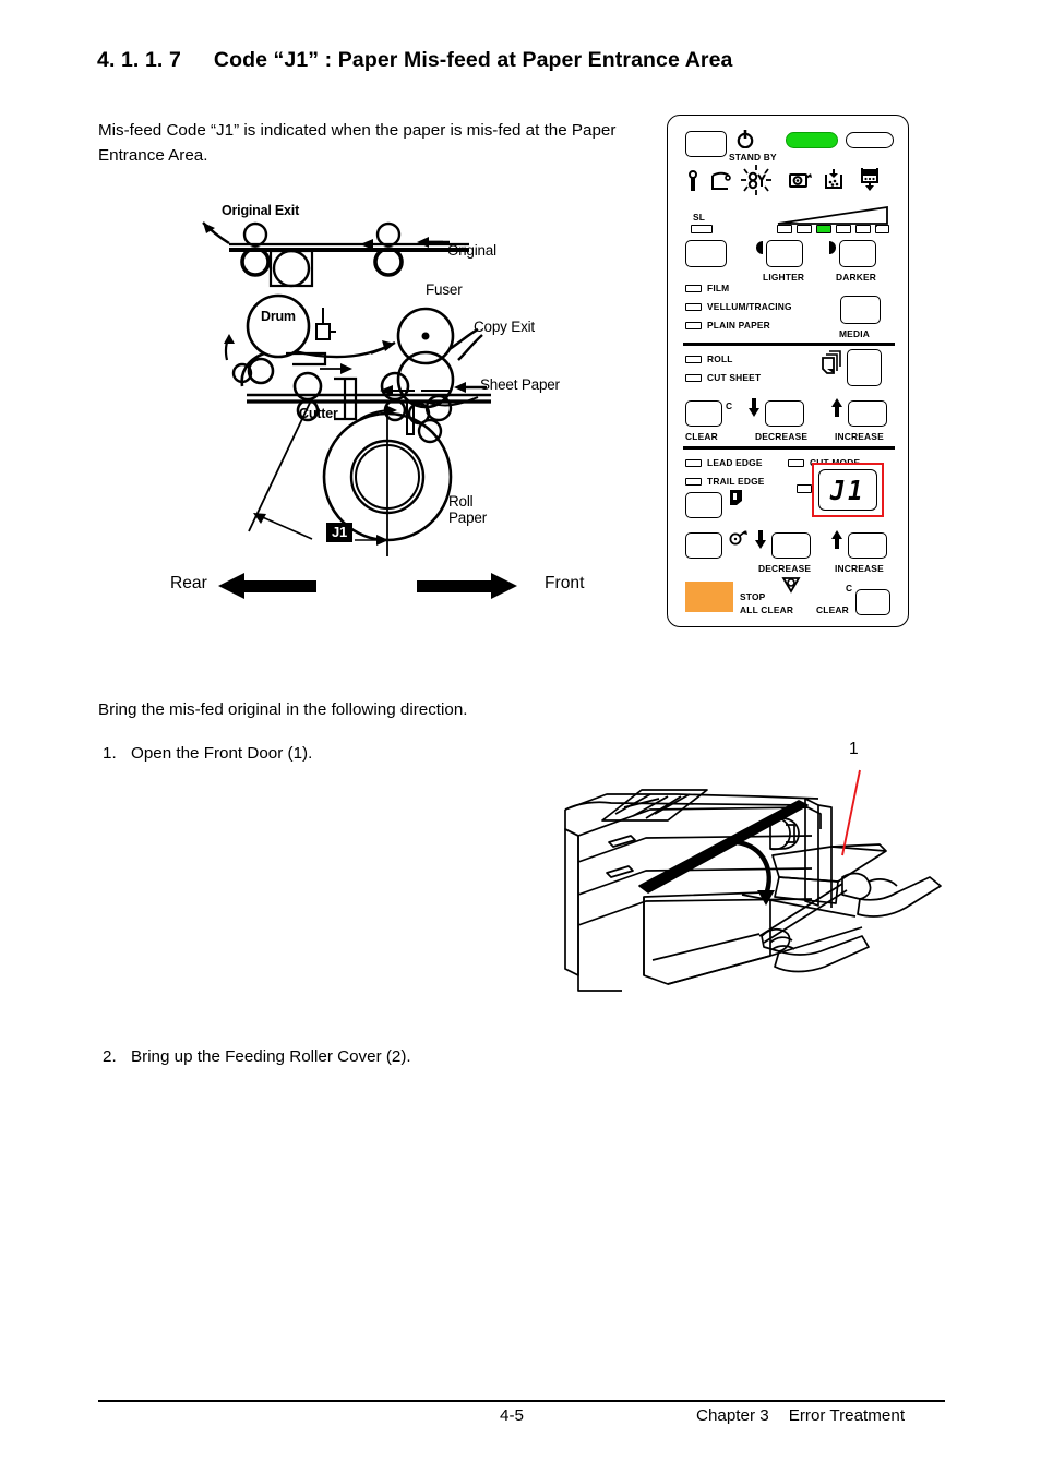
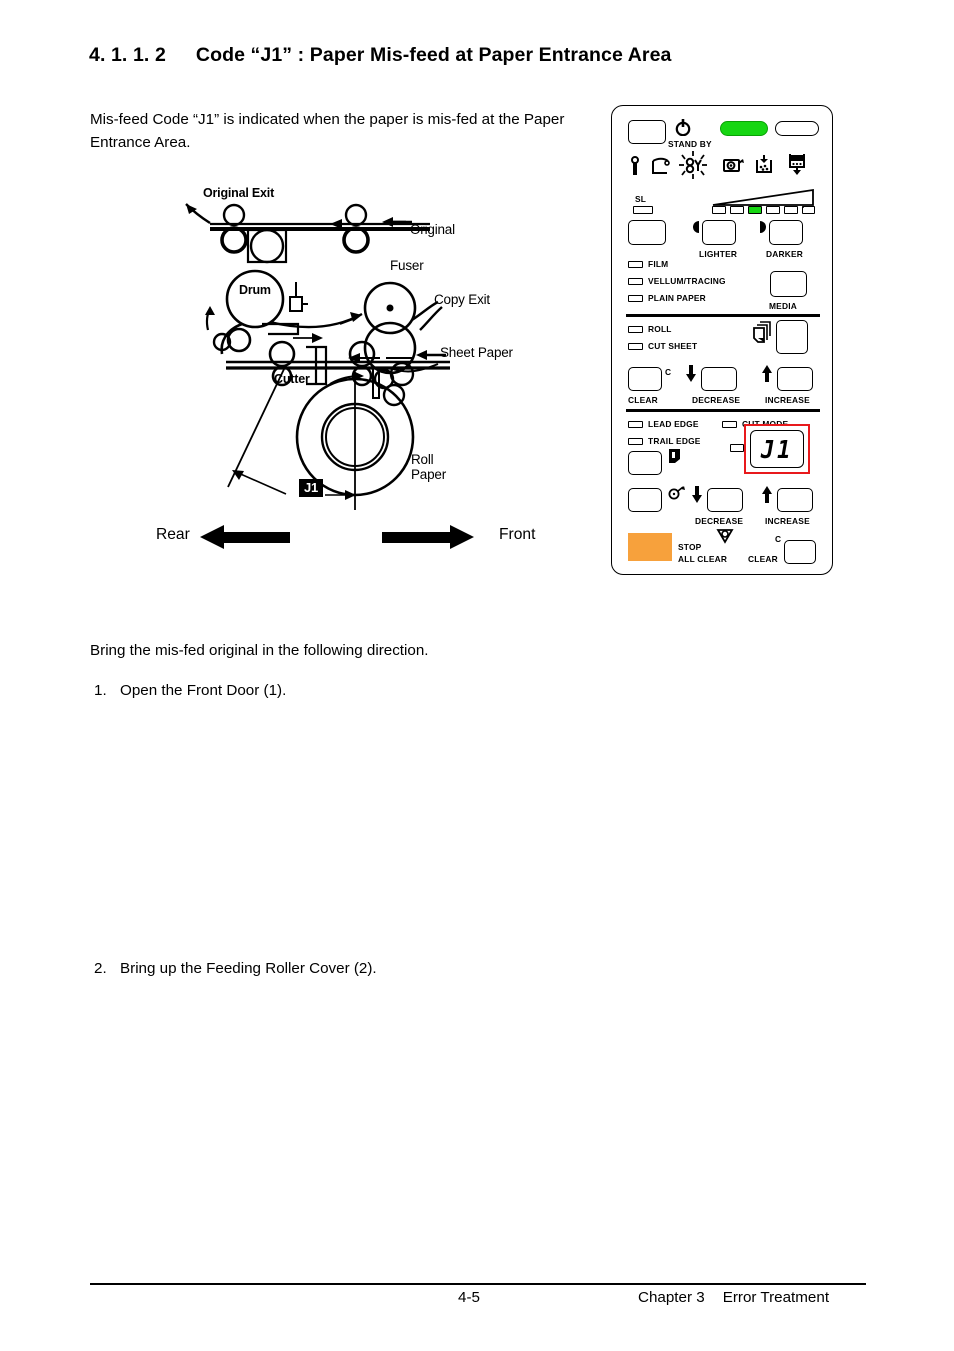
- 4. 1. 1. 7 Code “J1” : Paper Mis-feed at Paper Entrance Area
+ 4. 1. 1. 2 Code “J1” : Paper Mis-feed at Paper Entrance Area
  Mis-feed Code “J1” is indicated when the paper is mis-fed at the Paper Entrance Area.
  Original Exit
  Original
  Fuser
  Copy Exit
  Drum
  Sheet Paper
  Cutter
  Roll
  Paper
  J1
  Rear
  Front
  STAND BY
  SL
  LIGHTER
  DARKER
  FILM
  VELLUM/TRACING
  PLAIN PAPER
  MEDIA
  ROLL
  CUT SHEET
  C
  CLEAR
  DECREASE
  INCREASE
  LEAD EDGE
  TRAIL EDGE
  J1
  DECREASE
  INCREASE
  STOP
  ALL CLEAR
  CLEAR
  C
  Bring the mis-fed original in the following direction.
  1. Open the Front Door (1).
  2. Bring up the Feeding Roller Cover (2).
- 1
  4-5
  Chapter 3 Error Treatment
